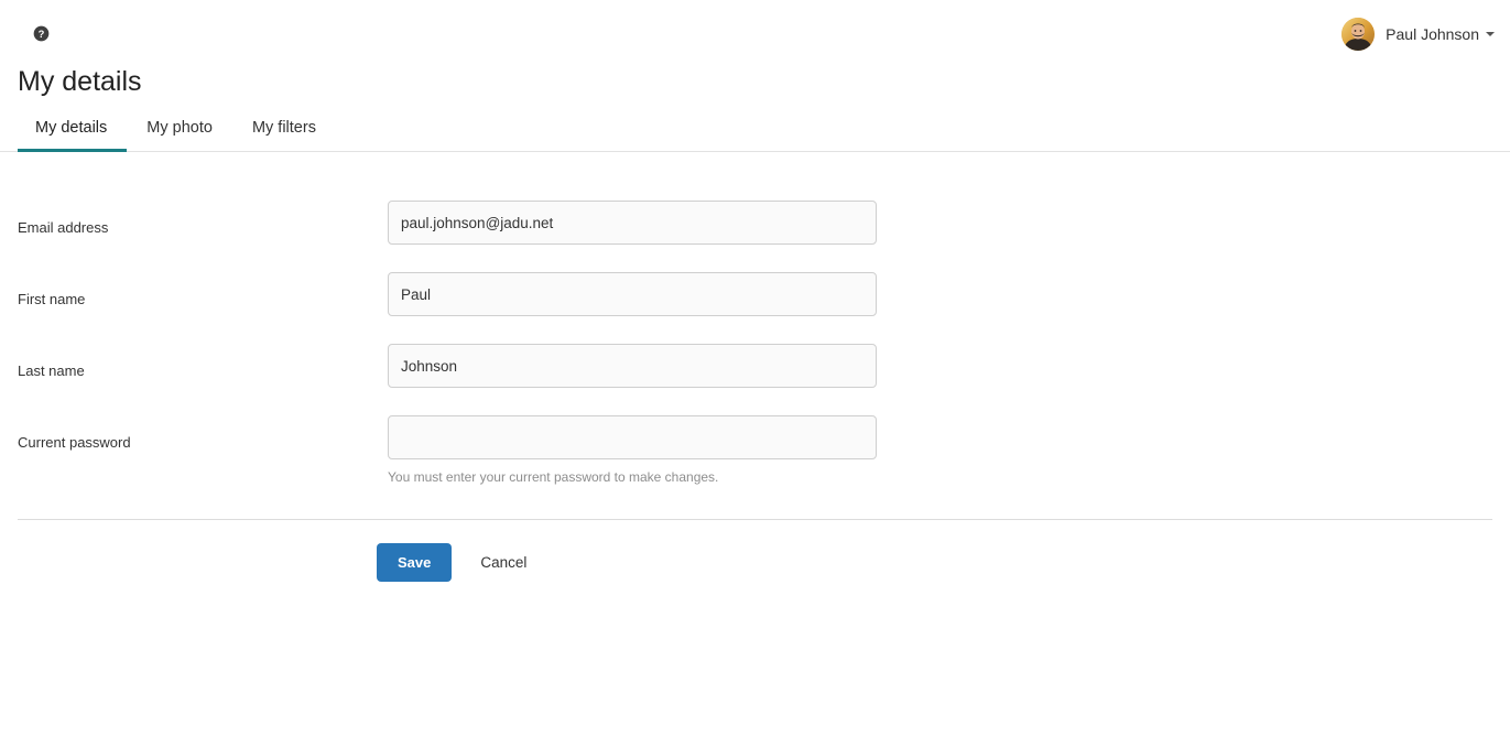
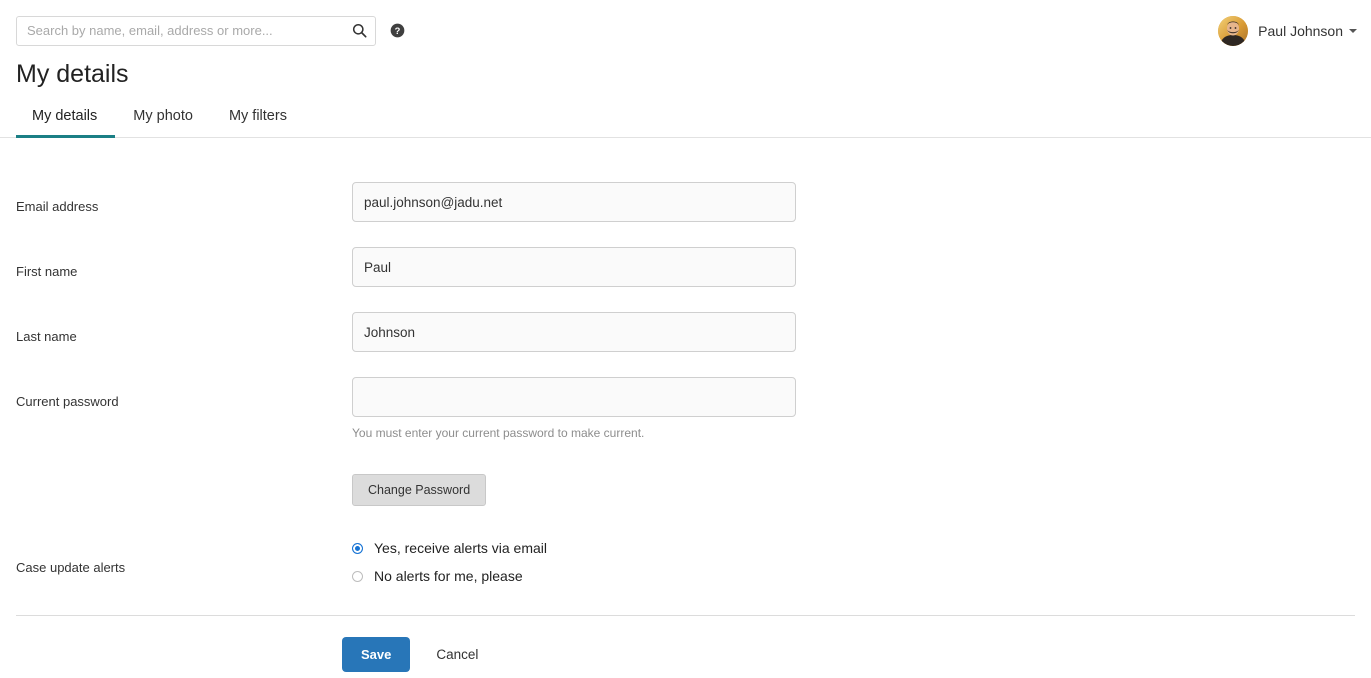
+ Search by name, email, address or more...
  ?
  Paul Johnson
  My details
  My details
  My photo
  My filters
  Email address
  paul.johnson@jadu.net
  First name
  Paul
  Last name
  Johnson
  Current password
- You must enter your current password to make changes.
+ You must enter your current password to make current.
+ Change Password
+ Case update alerts
+ Yes, receive alerts via email
+ No alerts for me, please
  Save
  Cancel
